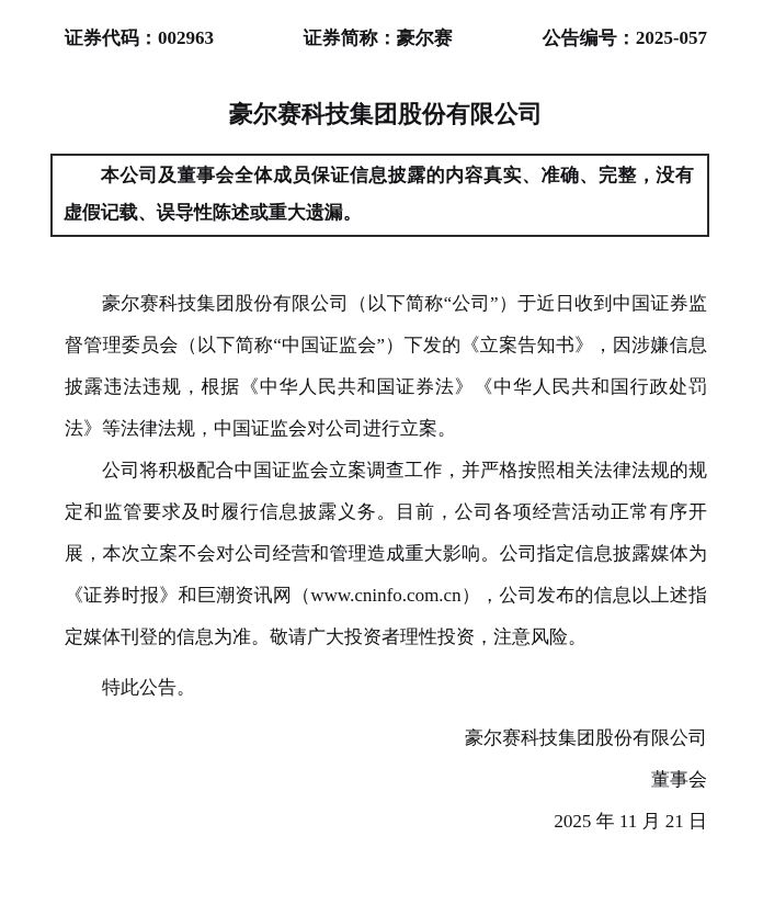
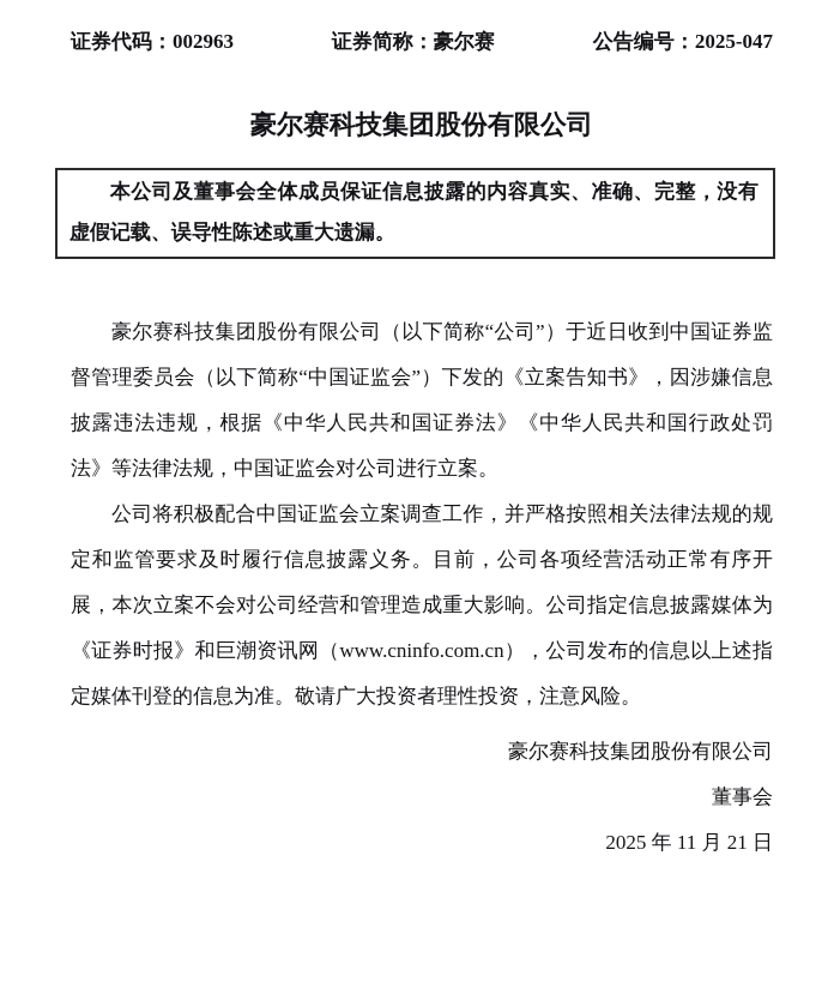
  证券代码：002963
  证券简称：豪尔赛
- 公告编号：2025-057
+ 公告编号：2025-047
  豪尔赛科技集团股份有限公司
  本公司及董事会全体成员保证信息披露的内容真实、准确、完整，没有虚假记载、误导性陈述或重大遗漏。
  豪尔赛科技集团股份有限公司（以下简称“公司”）于近日收到中国证券监督管理委员会（以下简称“中国证监会”）下发的《立案告知书》，因涉嫌信息披露违法违规，根据《中华人民共和国证券法》《中华人民共和国行政处罚法》等法律法规，中国证监会对公司进行立案。
  公司将积极配合中国证监会立案调查工作，并严格按照相关法律法规的规定和监管要求及时履行信息披露义务。目前，公司各项经营活动正常有序开展，本次立案不会对公司经营和管理造成重大影响。公司指定信息披露媒体为《证券时报》和巨潮资讯网（www.cninfo.com.cn），公司发布的信息以上述指定媒体刊登的信息为准。敬请广大投资者理性投资，注意风险。
- 特此公告。
  豪尔赛科技集团股份有限公司
  董事会
  2025 年 11 月 21 日
